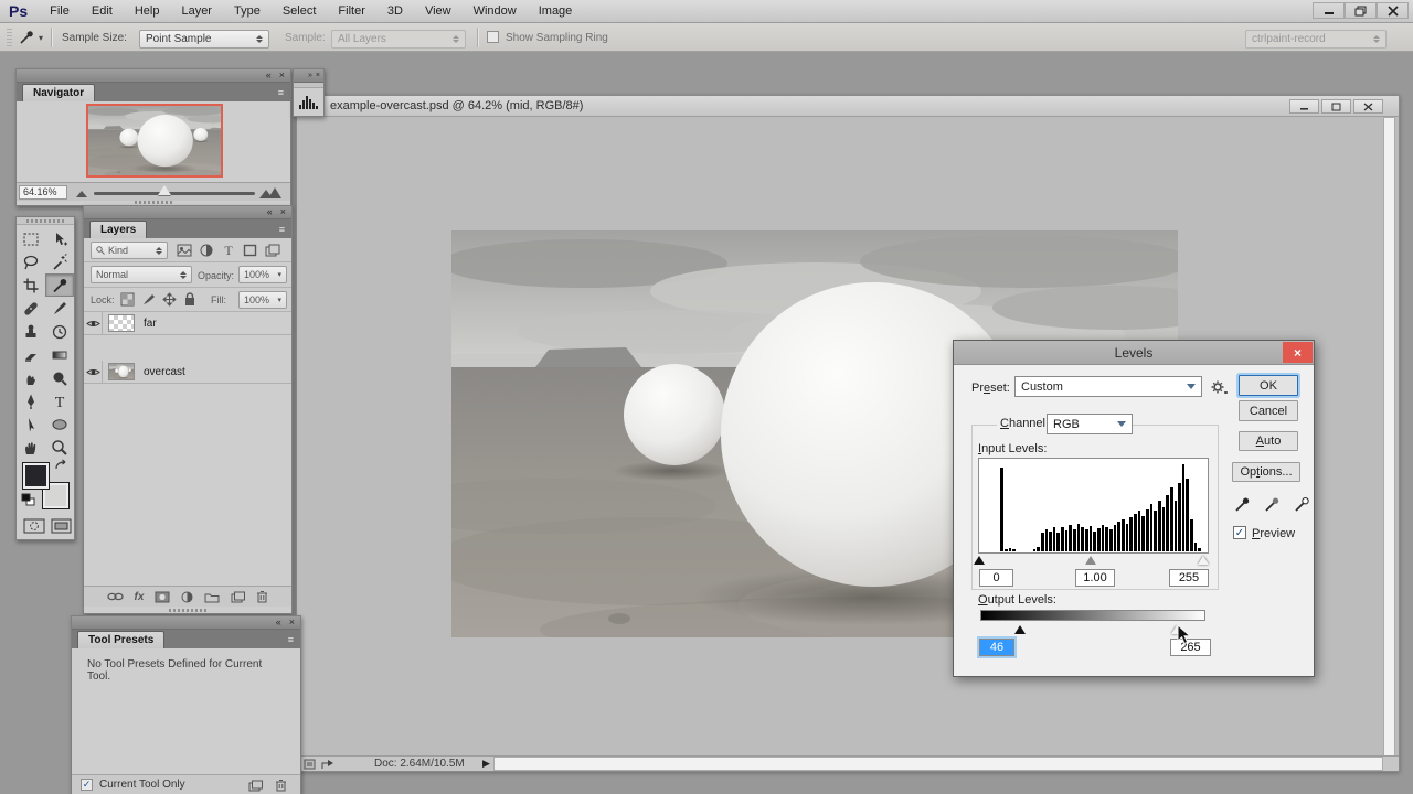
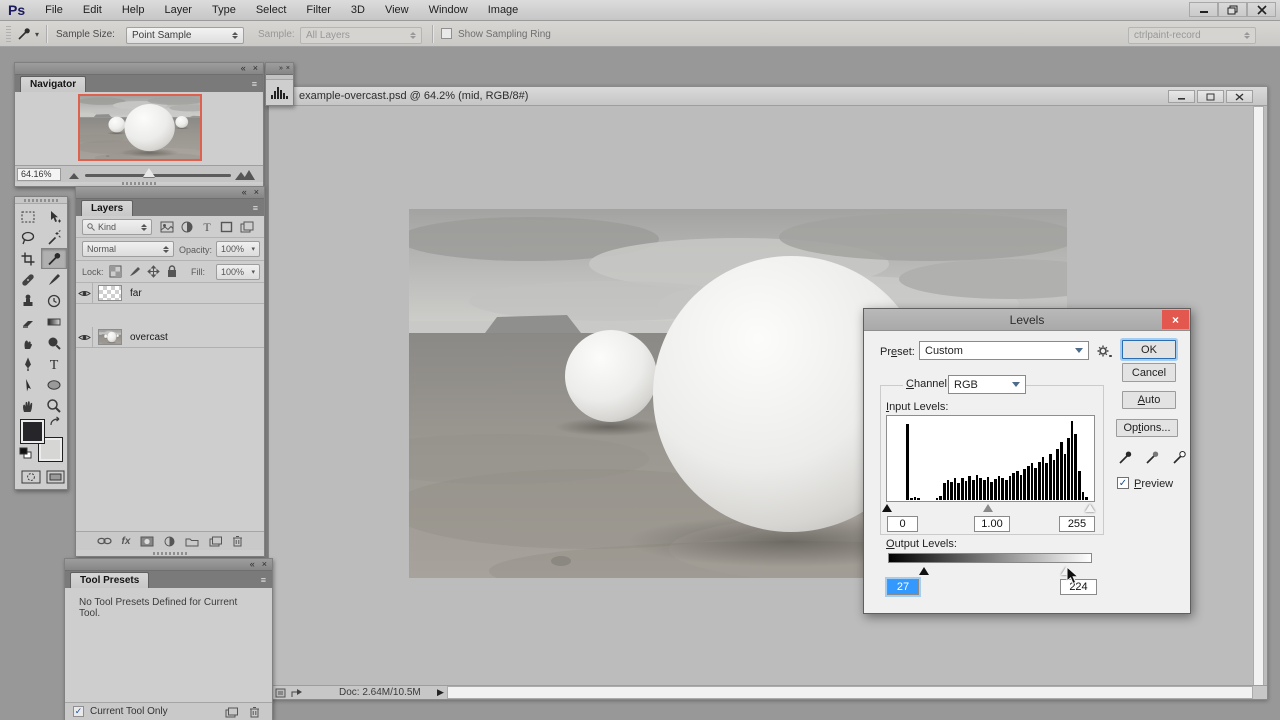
  Ps
  File
  Edit
  Help
  Layer
  Type
  Select
  Filter
  3D
  View
  Window
  Image
  ▾
  Sample Size:
  Point Sample
  Sample:
  All Layers
  Show Sampling Ring
  ctrlpaint-record
  example-overcast.psd @ 64.2% (mid, RGB/8#)
  Doc: 2.64M/10.5M
  ▶
  «
  ×
  Navigator
  ≡
  64.16%
  T
  «
  ×
  Layers
  ≡
  Kind
  T
  Normal
  Opacity:
  100%
  Lock:
  Fill:
  100%
  far
  overcast
  fx
  «
  ×
  Tool Presets
  ≡
  No Tool Presets Defined for Current Tool.
  ✓
  Current Tool Only
  Levels
  ×
  Preset:
  Custom
  OK
  Cancel
  Channel
  RGB
  Input Levels:
  0
  1.00
  255
  Output Levels:
- 46
+ 27
- 265
+ 224
  Auto
  Options...
  ✓
  Preview
